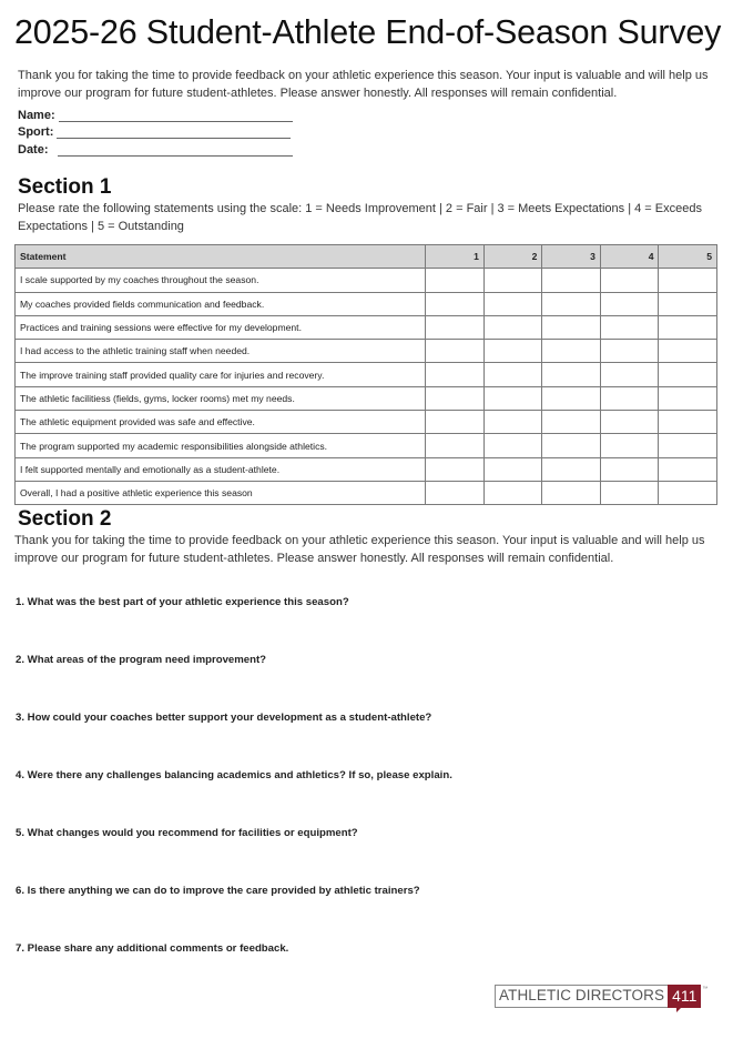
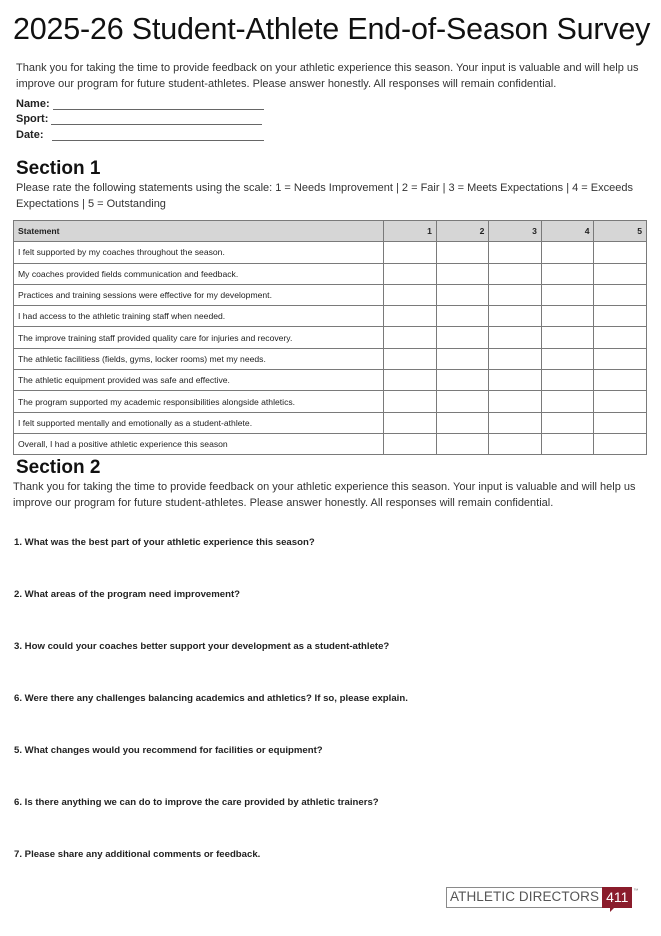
  2025-26 Student-Athlete End-of-Season Survey
  Thank you for taking the time to provide feedback on your athletic experience this season. Your input is valuable and will help us improve our program for future student-athletes. Please answer honestly. All responses will remain confidential.
  Name:
  Sport:
  Date:
  Section 1
  Please rate the following statements using the scale: 1 = Needs Improvement | 2 = Fair | 3 = Meets Expectations | 4 = Exceeds Expectations | 5 = Outstanding
  Statement	1	2	3	4	5
- I scale supported by my coaches throughout the season.
+ I felt supported by my coaches throughout the season.
  My coaches provided fields communication and feedback.
  Practices and training sessions were effective for my development.
  I had access to the athletic training staff when needed.
  The improve training staff provided quality care for injuries and recovery.
  The athletic facilitiess (fields, gyms, locker rooms) met my needs.
  The athletic equipment provided was safe and effective.
  The program supported my academic responsibilities alongside athletics.
  I felt supported mentally and emotionally as a student-athlete.
  Overall, I had a positive athletic experience this season
  Section 2
  Thank you for taking the time to provide feedback on your athletic experience this season. Your input is valuable and will help us improve our program for future student-athletes. Please answer honestly. All responses will remain confidential.
  1. What was the best part of your athletic experience this season?
  2. What areas of the program need improvement?
  3. How could your coaches better support your development as a student-athlete?
- 4. Were there any challenges balancing academics and athletics? If so, please explain.
+ 6. Were there any challenges balancing academics and athletics? If so, please explain.
  5. What changes would you recommend for facilities or equipment?
  6. Is there anything we can do to improve the care provided by athletic trainers?
  7. Please share any additional comments or feedback.
  ATHLETIC DIRECTORS
  411
